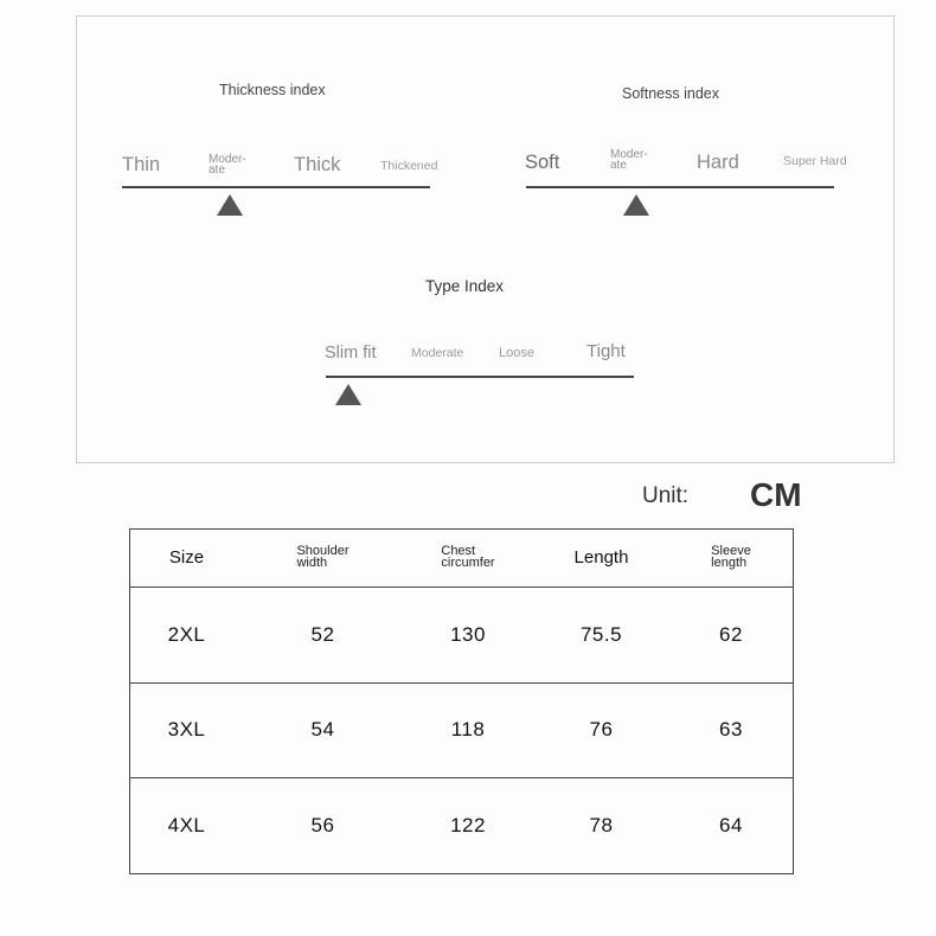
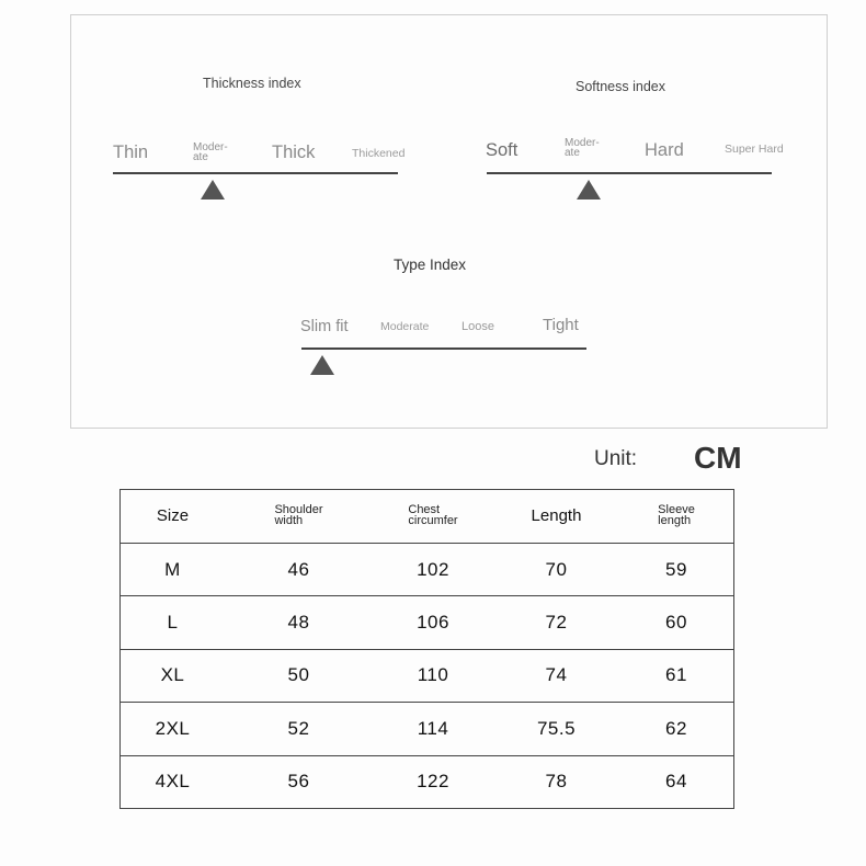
  Thickness index
  Thin
  Moder-
  ate
  Thick
  Thickened
  Softness index
  Soft
  Moder-
  ate
  Hard
  Super Hard
  Type Index
  Slim fit
  Moderate
  Loose
  Tight
  Unit:
  CM
  Size	Shoulderwidth	Chestcircumfer	Length	Sleevelength
+ M	46	102	70	59
+ L	48	106	72	60
+ XL	50	110	74	61
- 2XL	52	130	75.5	62
+ 2XL	52	114	75.5	62
- 3XL	54	118	76	63
  4XL	56	122	78	64
